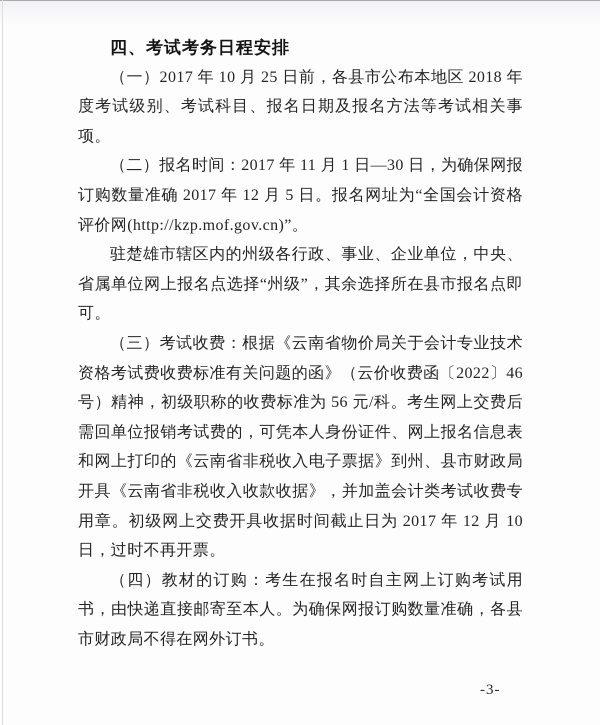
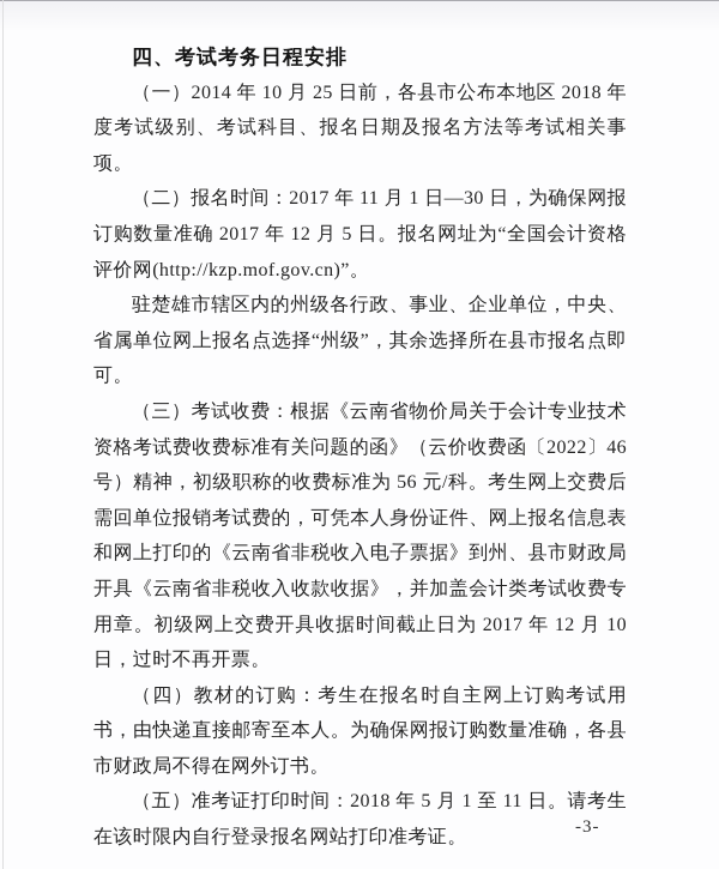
  四、考试考务日程安排
- （一）2017 年 10 月 25 日前，各县市公布本地区 2018 年度考试级别、考试科目、报名日期及报名方法等考试相关事项。
+ （一）2014 年 10 月 25 日前，各县市公布本地区 2018 年度考试级别、考试科目、报名日期及报名方法等考试相关事项。
  （二）报名时间：2017 年 11 月 1 日—30 日，为确保网报订购数量准确 2017 年 12 月 5 日。报名网址为“全国会计资格评价网(http://kzp.mof.gov.cn)”。
  驻楚雄市辖区内的州级各行政、事业、企业单位，中央、省属单位网上报名点选择“州级”，其余选择所在县市报名点即可。
  （三）考试收费：根据《云南省物价局关于会计专业技术资格考试费收费标准有关问题的函》（云价收费函〔2022〕46 号）精神，初级职称的收费标准为 56 元/科。考生网上交费后需回单位报销考试费的，可凭本人身份证件、网上报名信息表和网上打印的《云南省非税收入电子票据》到州、县市财政局开具《云南省非税收入收款收据》，并加盖会计类考试收费专用章。初级网上交费开具收据时间截止日为 2017 年 12 月 10 日，过时不再开票。
  （四）教材的订购：考生在报名时自主网上订购考试用书，由快递直接邮寄至本人。为确保网报订购数量准确，各县市财政局不得在网外订书。
+ （五）准考证打印时间：2018 年 5 月 1 至 11 日。请考生在该时限内自行登录报名网站打印准考证。
  -3-
